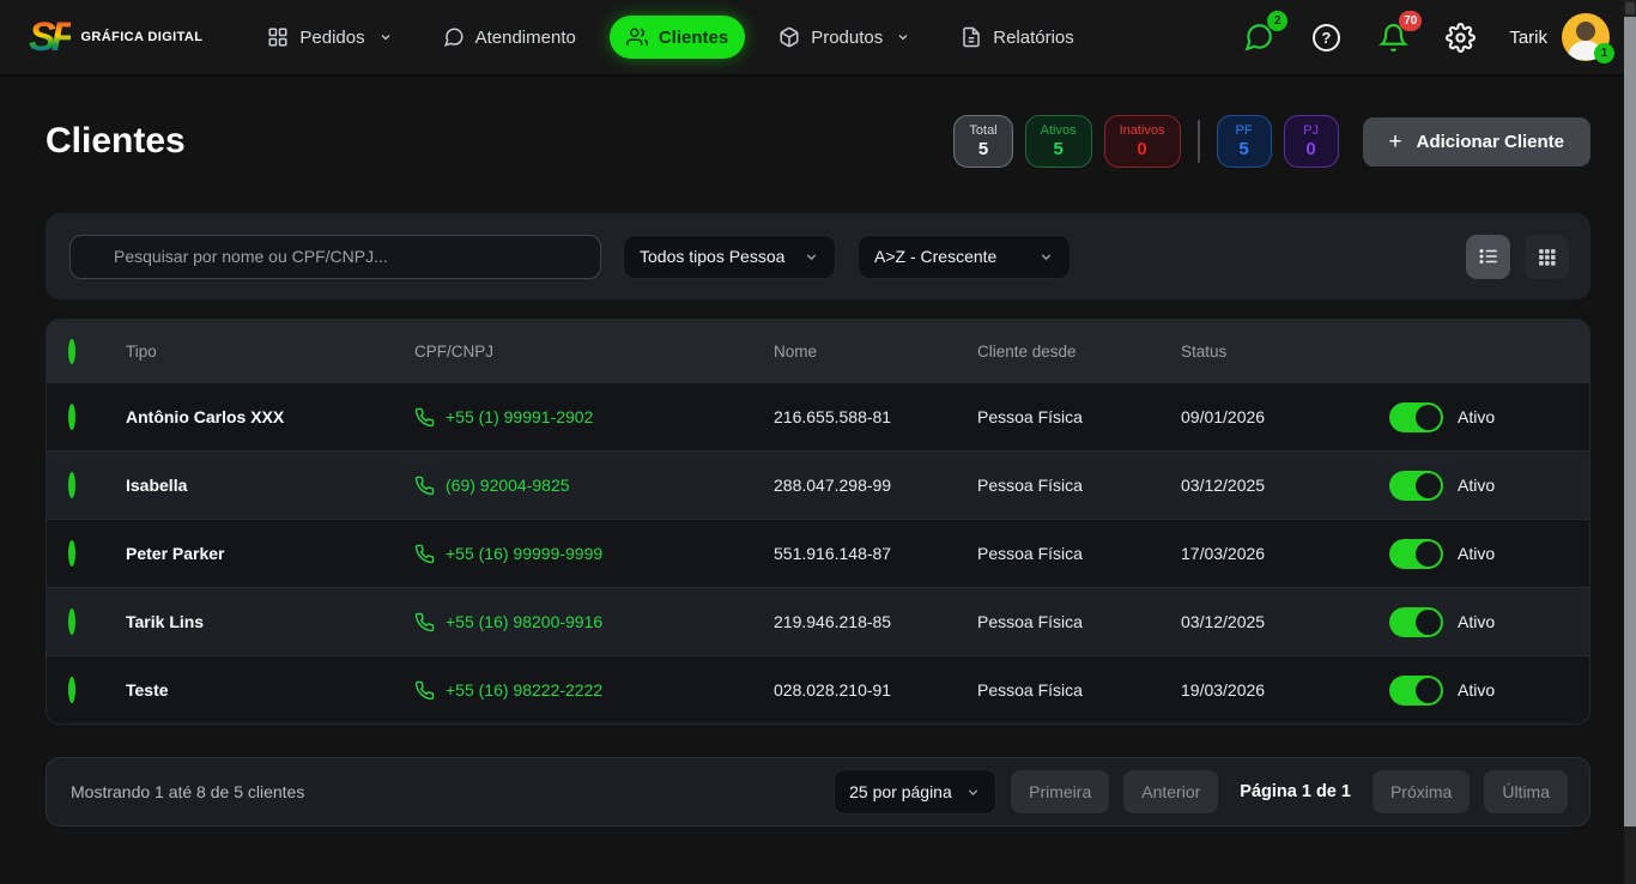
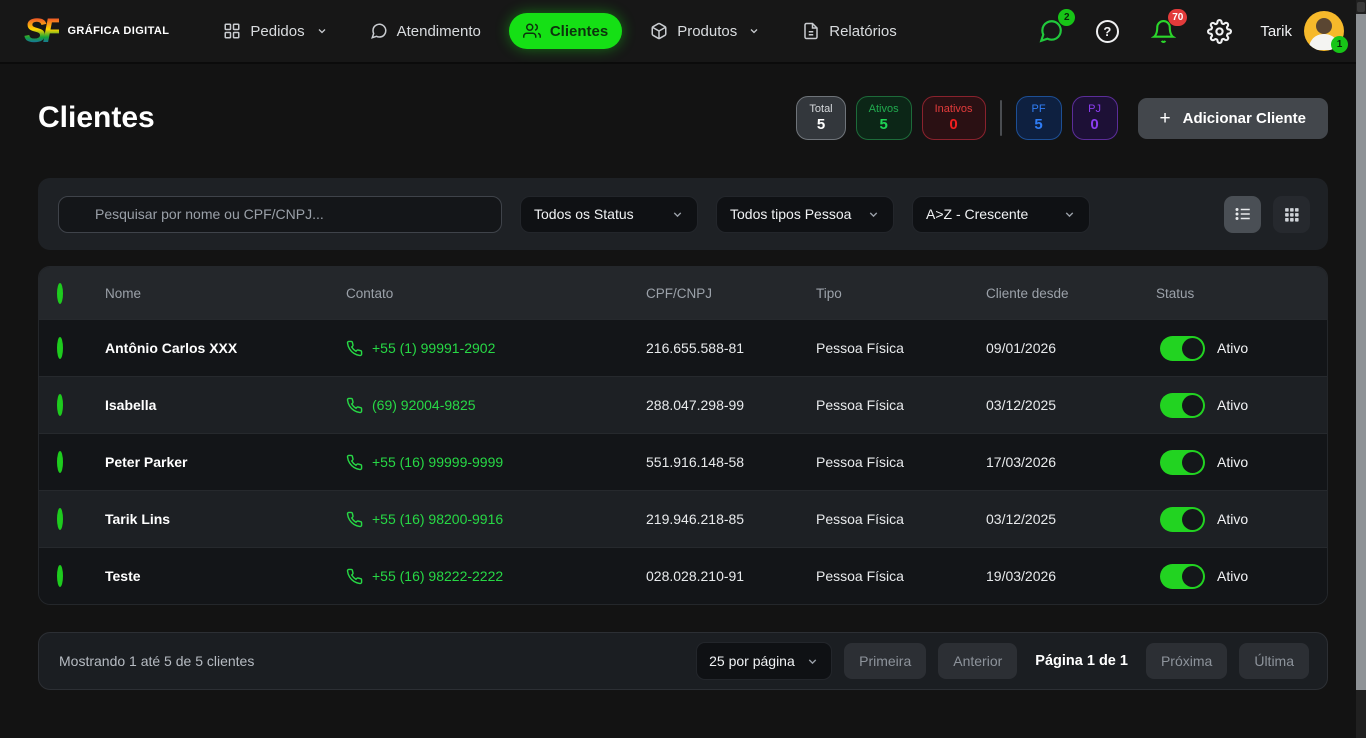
  SF
  GRÁFICA DIGITAL
  Pedidos
  Atendimento
  Clientes
  Produtos
  Relatórios
  2
  ?
  70
  Tarik
  1
  Clientes
  Total
  5
  Ativos
  5
  Inativos
  0
  PF
  5
  PJ
  0
  +
  Adicionar Cliente
  Pesquisar por nome ou CPF/CNPJ...
+ Todos os Status
  Todos tipos Pessoa
  A>Z - Crescente
- Tipo
+ Nome
+ Contato
  CPF/CNPJ
- Nome
+ Tipo
  Cliente desde
  Status
  Antônio Carlos XXX
  +55 (1) 99991-2902
  216.655.588-81
  Pessoa Física
  09/01/2026
  Ativo
  Isabella
  (69) 92004-9825
  288.047.298-99
  Pessoa Física
  03/12/2025
  Ativo
  Peter Parker
  +55 (16) 99999-9999
- 551.916.148-87
+ 551.916.148-58
  Pessoa Física
  17/03/2026
  Ativo
  Tarik Lins
  +55 (16) 98200-9916
  219.946.218-85
  Pessoa Física
  03/12/2025
  Ativo
  Teste
  +55 (16) 98222-2222
  028.028.210-91
  Pessoa Física
  19/03/2026
  Ativo
- Mostrando 1 até 8 de 5 clientes
+ Mostrando 1 até 5 de 5 clientes
  25 por página
  Primeira
  Anterior
  Página 1 de 1
  Próxima
  Última
